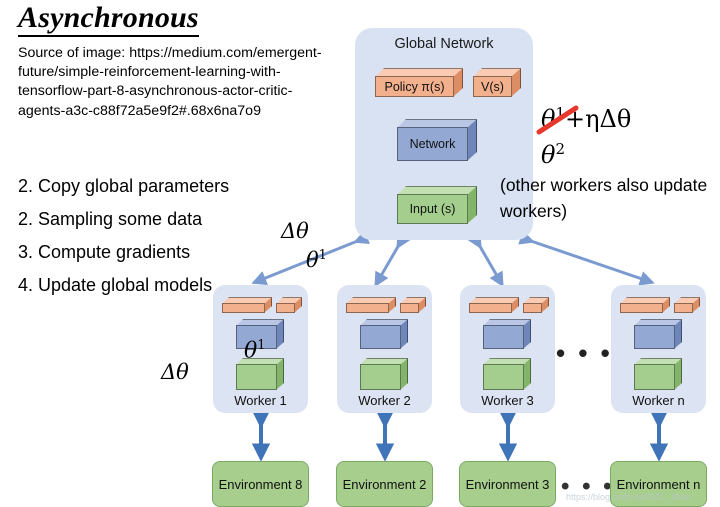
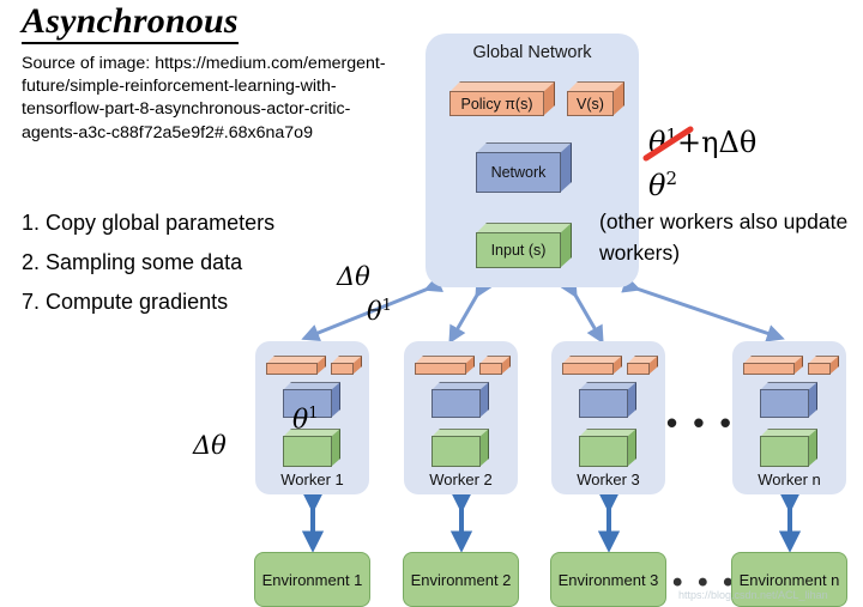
  Asynchronous
  Source of image: https://medium.com/emergent-future/simple-reinforcement-learning-with-tensorflow-part-8-asynchronous-actor-critic-agents-a3c-c88f72a5e9f2#.68x6na7o9
- 2. Copy global parameters
+ 1. Copy global parameters
  2. Sampling some data
- 3. Compute gradients
+ 7. Compute gradients
- 4. Update global models
  Global Network
  Policy π(s)
  V(s)
  Network
  Input (s)
  θ1+ηΔθ
  θ2
  (other workers also update workers)
  Δθ
  θ1
  Δθ
  θ1
  Worker 1
  Worker 2
  Worker 3
  • • •
  Worker n
- Environment 8
+ Environment 1
  Environment 2
  Environment 3
  • • •
  Environment n
  https://blog.csdn.net/ACL_lihan
